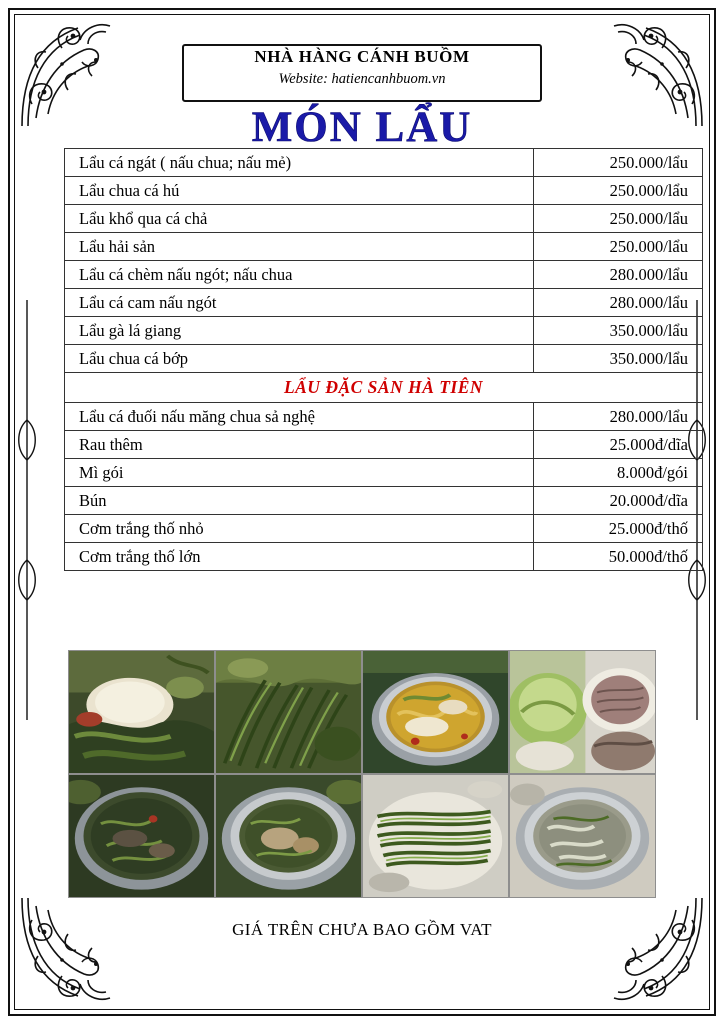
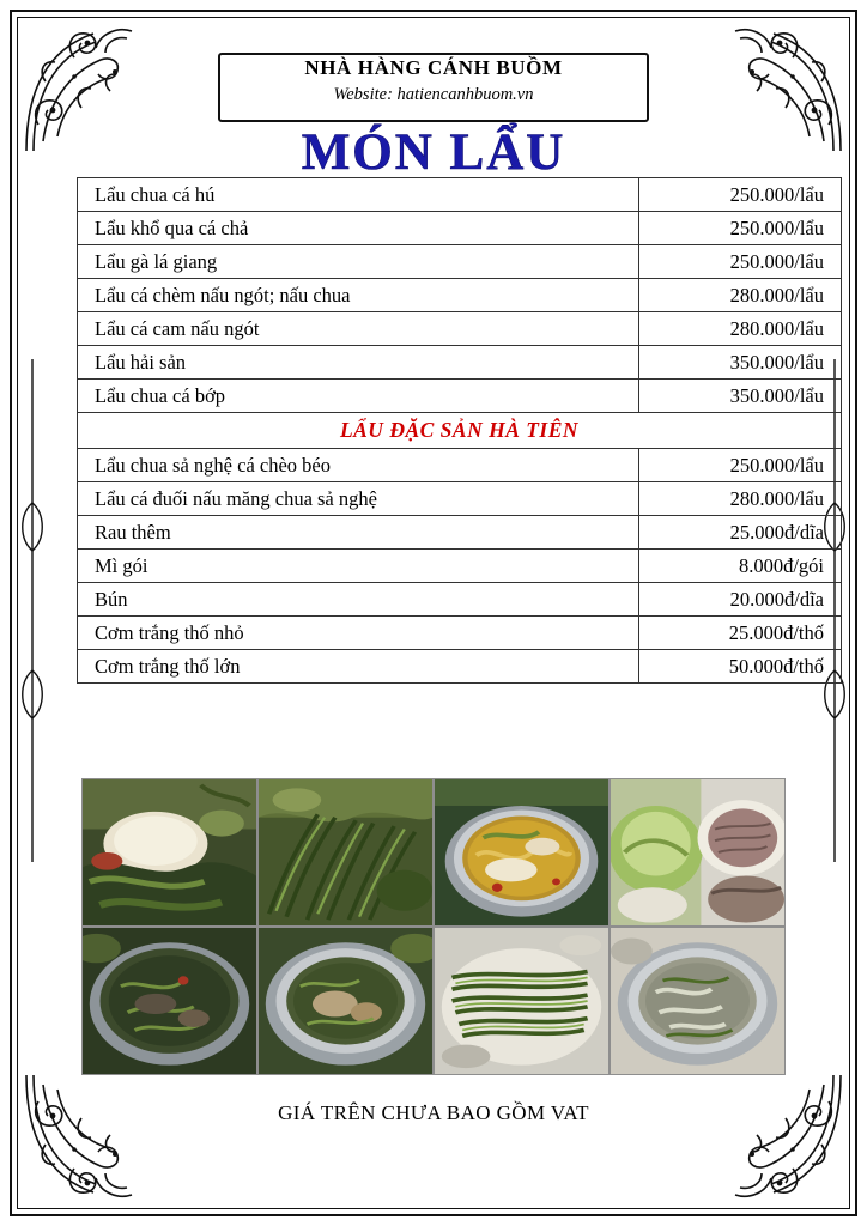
  NHÀ HÀNG CÁNH BUỒM
  Website: hatiencanhbuom.vn
  MÓN LẨU
- Lẩu cá ngát ( nấu chua; nấu mẻ)	250.000/lẩu
  Lẩu chua cá hú	250.000/lẩu
  Lẩu khổ qua cá chả	250.000/lẩu
- Lẩu hải sản	250.000/lẩu
+ Lẩu gà lá giang	250.000/lẩu
  Lẩu cá chèm nấu ngót; nấu chua	280.000/lẩu
  Lẩu cá cam nấu ngót	280.000/lẩu
- Lẩu gà lá giang	350.000/lẩu
+ Lẩu hải sản	350.000/lẩu
  Lẩu chua cá bớp	350.000/lẩu
  LẨU ĐẶC SẢN HÀ TIÊN
+ Lẩu chua sả nghệ cá chèo béo	250.000/lẩu
  Lẩu cá đuối nấu măng chua sả nghệ	280.000/lẩu
  Rau thêm	25.000đ/dĩa
  Mì gói	8.000đ/gói
  Bún	20.000đ/dĩa
  Cơm trắng thố nhỏ	25.000đ/thố
  Cơm trắng thố lớn	50.000đ/thố
  GIÁ TRÊN CHƯA BAO GỒM VAT
